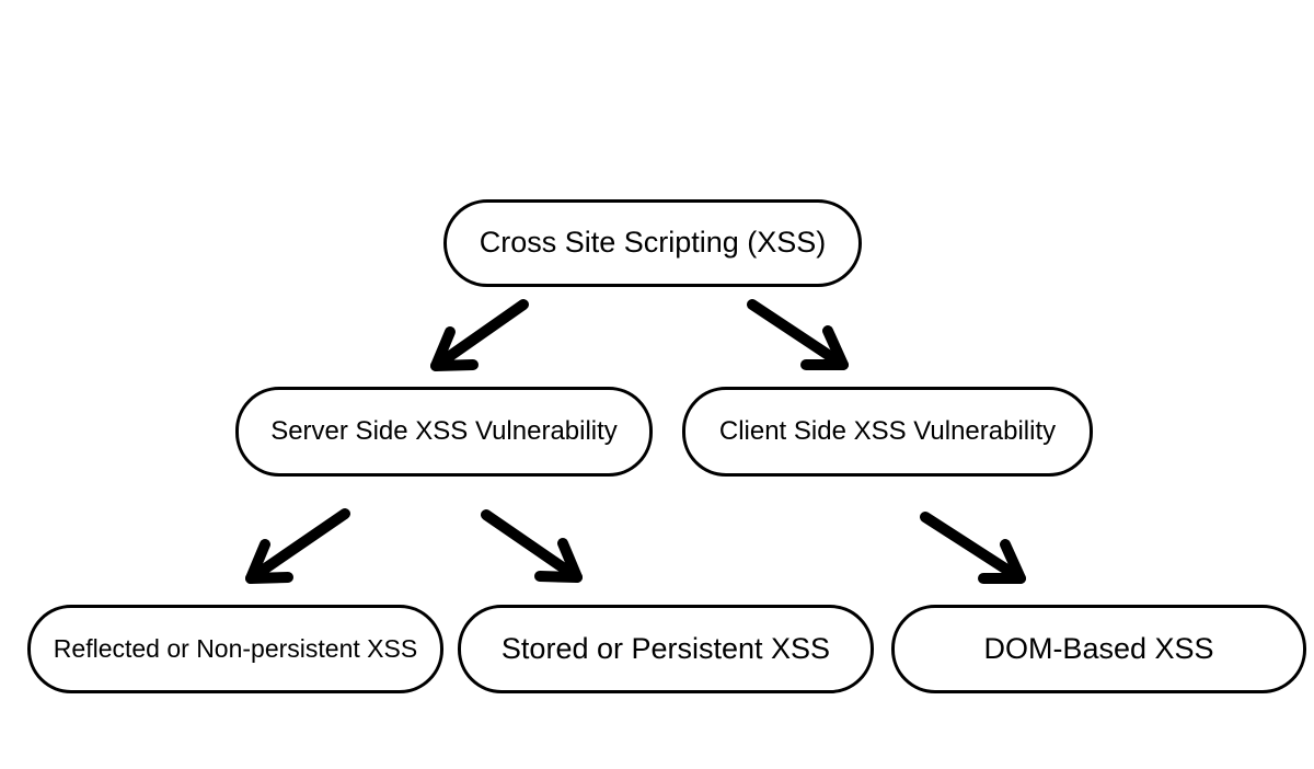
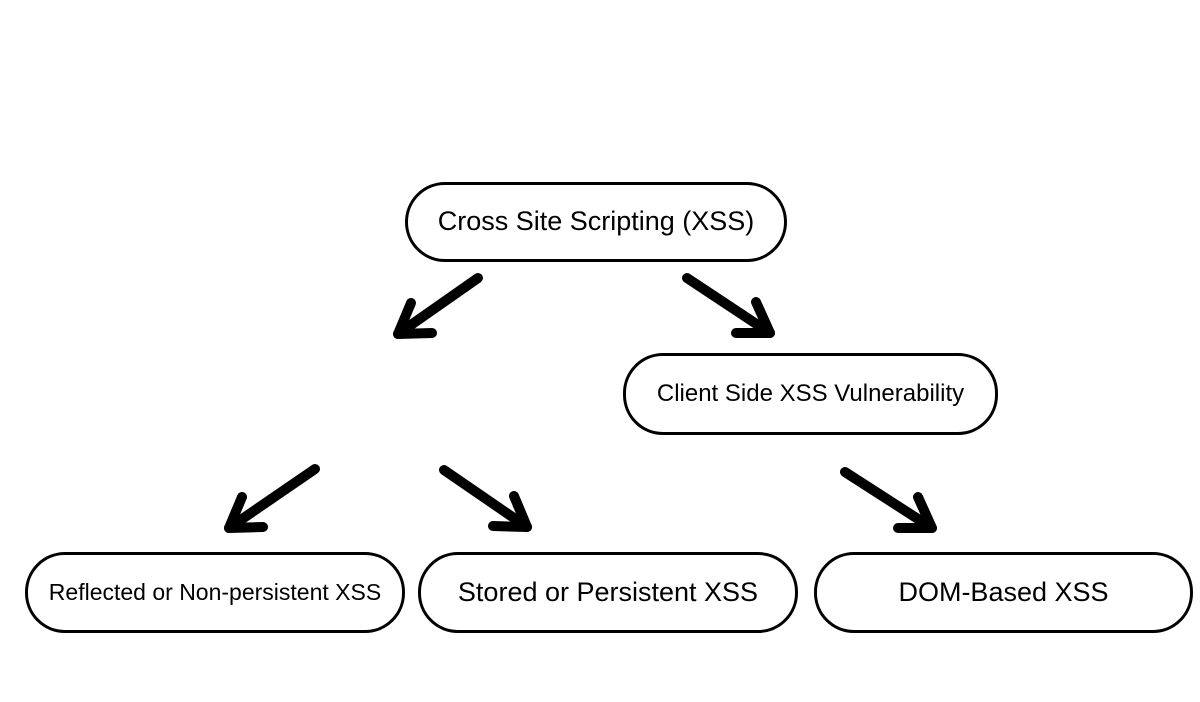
  Cross Site Scripting (XSS)
- Server Side XSS Vulnerability
  Client Side XSS Vulnerability
  Reflected or Non-persistent XSS
  Stored or Persistent XSS
  DOM-Based XSS
